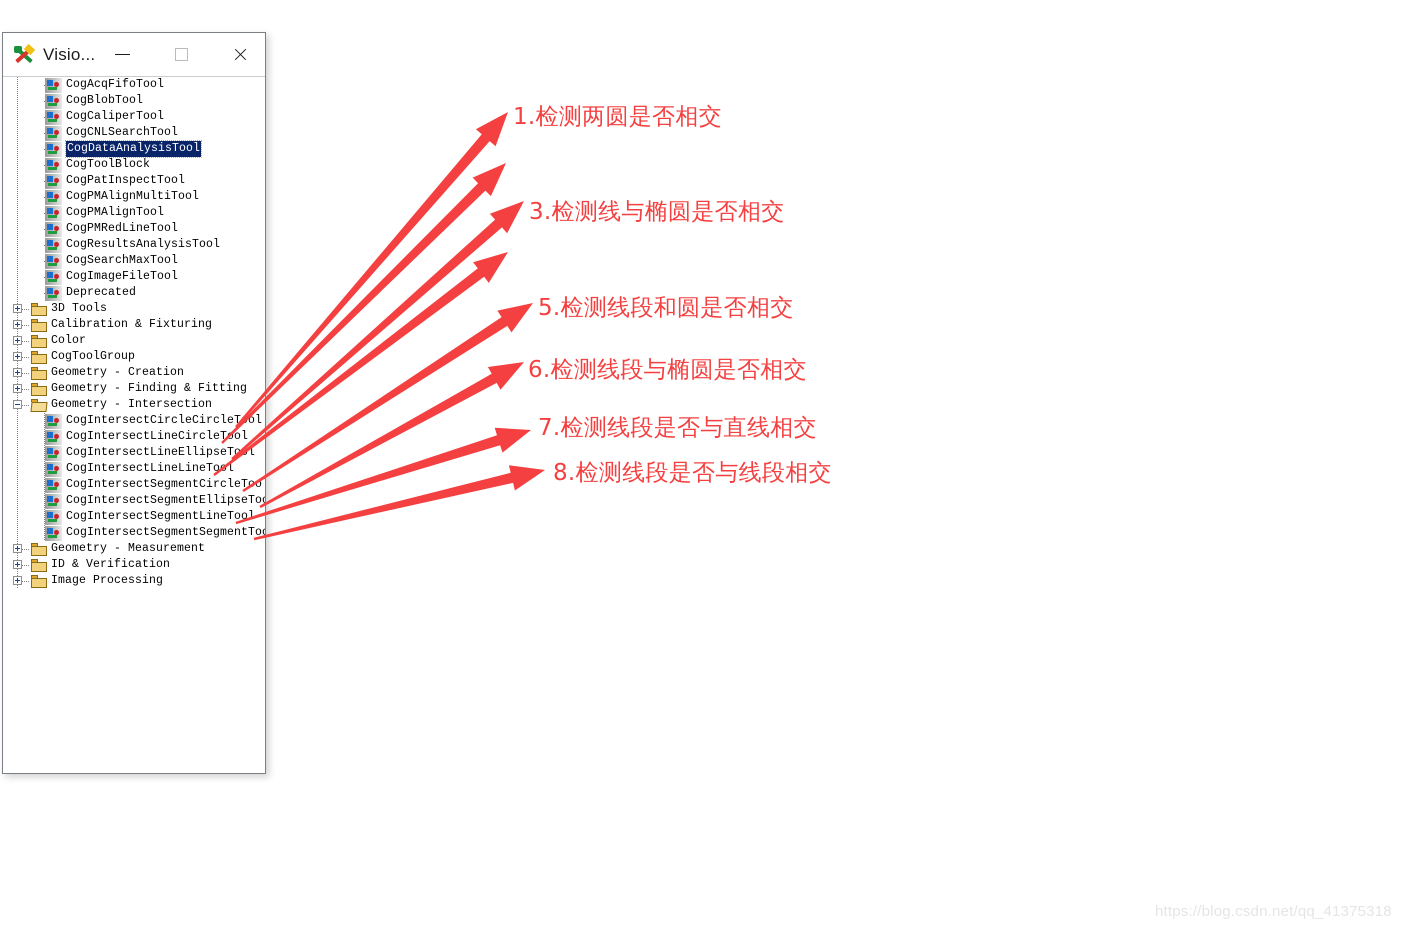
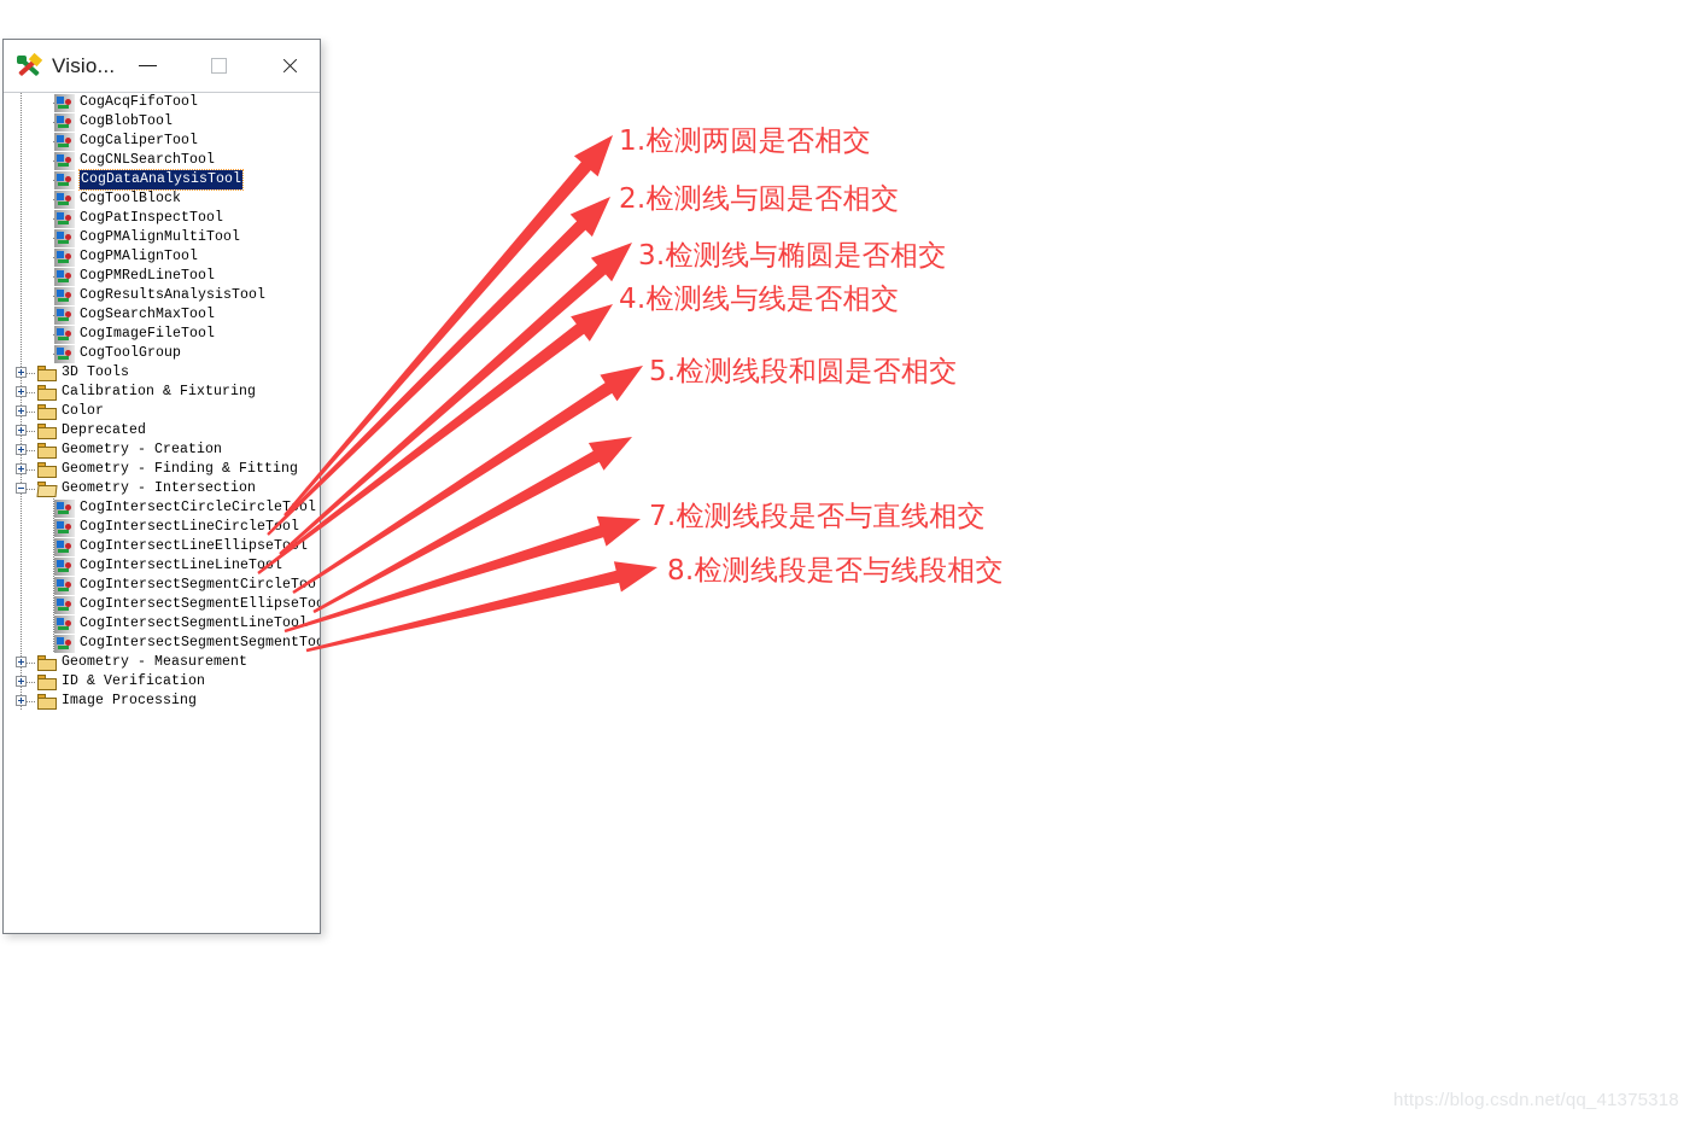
  Visio...
  CogAcqFifoTool
  CogBlobTool
  CogCaliperTool
  CogCNLSearchTool
  CogDataAnalysisTool
  CogToolBlock
  CogPatInspectTool
  CogPMAlignMultiTool
  CogPMAlignTool
  CogPMRedLineTool
  CogResultsAnalysisTool
  CogSearchMaxTool
  CogImageFileTool
- Deprecated
+ CogToolGroup
  3D Tools
  Calibration & Fixturing
  Color
- CogToolGroup
+ Deprecated
  Geometry - Creation
  Geometry - Finding & Fitting
  Geometry - Intersection
  CogIntersectCircleCircleTol
  CogIntersectLineCircleTool
  CogIntersectLineEllipseTl
  CogIntersectLineLineTol
  CogIntersectSegmentCircleTo
  CogIntersectSegmentEllipseTo
  CogIntersectSegmentLineTool
  CogIntersectSegmentSegmentTo
  Geometry - Measurement
  ID & Verification
  Image Processing
  1.检测两圆是否相交
+ 2.检测线与圆是否相交
  3.检测线与椭圆是否相交
+ 4.检测线与线是否相交
  5.检测线段和圆是否相交
- 6.检测线段与椭圆是否相交
  7.检测线段是否与直线相交
  8.检测线段是否与线段相交
  https://blog.csdn.net/qq_41375318
